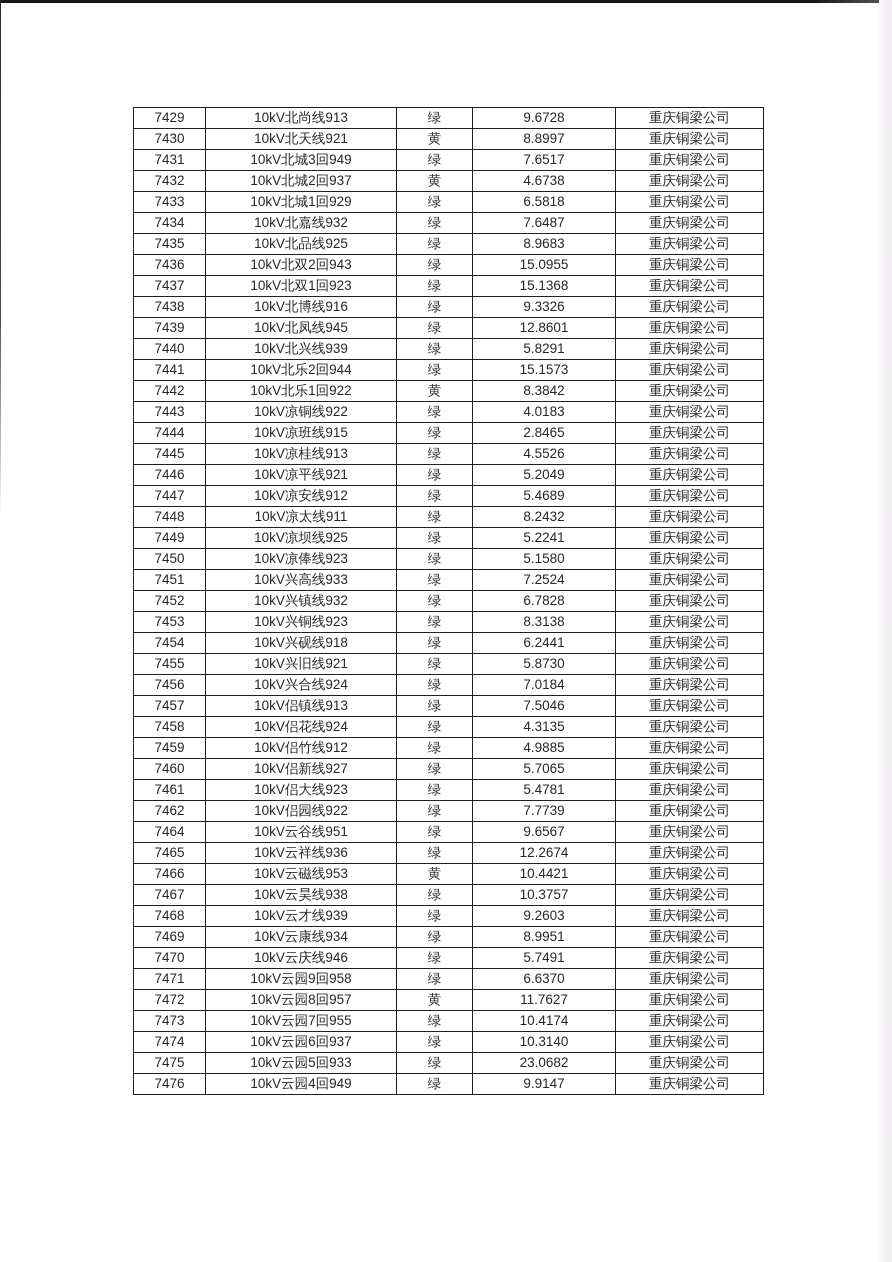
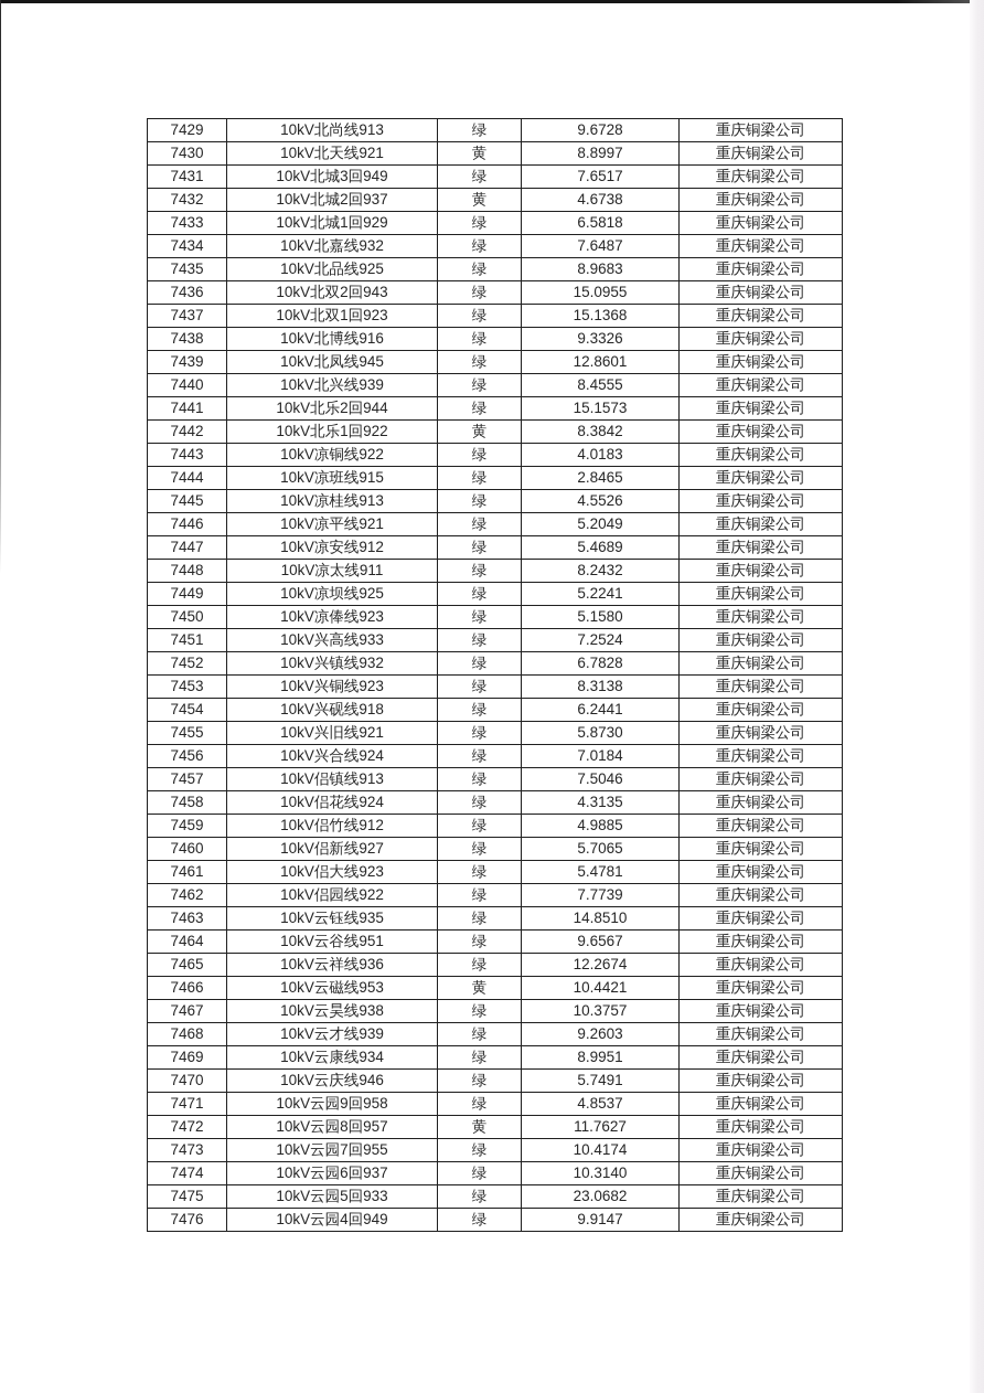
  7429	10kV北尚线913	绿	9.6728	重庆铜梁公司
  7430	10kV北天线921	黄	8.8997	重庆铜梁公司
  7431	10kV北城3回949	绿	7.6517	重庆铜梁公司
  7432	10kV北城2回937	黄	4.6738	重庆铜梁公司
  7433	10kV北城1回929	绿	6.5818	重庆铜梁公司
  7434	10kV北嘉线932	绿	7.6487	重庆铜梁公司
  7435	10kV北品线925	绿	8.9683	重庆铜梁公司
  7436	10kV北双2回943	绿	15.0955	重庆铜梁公司
  7437	10kV北双1回923	绿	15.1368	重庆铜梁公司
  7438	10kV北博线916	绿	9.3326	重庆铜梁公司
  7439	10kV北凤线945	绿	12.8601	重庆铜梁公司
- 7440	10kV北兴线939	绿	5.8291	重庆铜梁公司
+ 7440	10kV北兴线939	绿	8.4555	重庆铜梁公司
  7441	10kV北乐2回944	绿	15.1573	重庆铜梁公司
  7442	10kV北乐1回922	黄	8.3842	重庆铜梁公司
  7443	10kV凉铜线922	绿	4.0183	重庆铜梁公司
  7444	10kV凉班线915	绿	2.8465	重庆铜梁公司
  7445	10kV凉桂线913	绿	4.5526	重庆铜梁公司
  7446	10kV凉平线921	绿	5.2049	重庆铜梁公司
  7447	10kV凉安线912	绿	5.4689	重庆铜梁公司
  7448	10kV凉太线911	绿	8.2432	重庆铜梁公司
  7449	10kV凉坝线925	绿	5.2241	重庆铜梁公司
  7450	10kV凉俸线923	绿	5.1580	重庆铜梁公司
  7451	10kV兴高线933	绿	7.2524	重庆铜梁公司
  7452	10kV兴镇线932	绿	6.7828	重庆铜梁公司
  7453	10kV兴铜线923	绿	8.3138	重庆铜梁公司
  7454	10kV兴砚线918	绿	6.2441	重庆铜梁公司
  7455	10kV兴旧线921	绿	5.8730	重庆铜梁公司
  7456	10kV兴合线924	绿	7.0184	重庆铜梁公司
  7457	10kV侣镇线913	绿	7.5046	重庆铜梁公司
  7458	10kV侣花线924	绿	4.3135	重庆铜梁公司
  7459	10kV侣竹线912	绿	4.9885	重庆铜梁公司
  7460	10kV侣新线927	绿	5.7065	重庆铜梁公司
  7461	10kV侣大线923	绿	5.4781	重庆铜梁公司
  7462	10kV侣园线922	绿	7.7739	重庆铜梁公司
+ 7463	10kV云钰线935	绿	14.8510	重庆铜梁公司
  7464	10kV云谷线951	绿	9.6567	重庆铜梁公司
  7465	10kV云祥线936	绿	12.2674	重庆铜梁公司
  7466	10kV云磁线953	黄	10.4421	重庆铜梁公司
  7467	10kV云昊线938	绿	10.3757	重庆铜梁公司
  7468	10kV云才线939	绿	9.2603	重庆铜梁公司
  7469	10kV云康线934	绿	8.9951	重庆铜梁公司
  7470	10kV云庆线946	绿	5.7491	重庆铜梁公司
- 7471	10kV云园9回958	绿	6.6370	重庆铜梁公司
+ 7471	10kV云园9回958	绿	4.8537	重庆铜梁公司
  7472	10kV云园8回957	黄	11.7627	重庆铜梁公司
  7473	10kV云园7回955	绿	10.4174	重庆铜梁公司
  7474	10kV云园6回937	绿	10.3140	重庆铜梁公司
  7475	10kV云园5回933	绿	23.0682	重庆铜梁公司
  7476	10kV云园4回949	绿	9.9147	重庆铜梁公司
